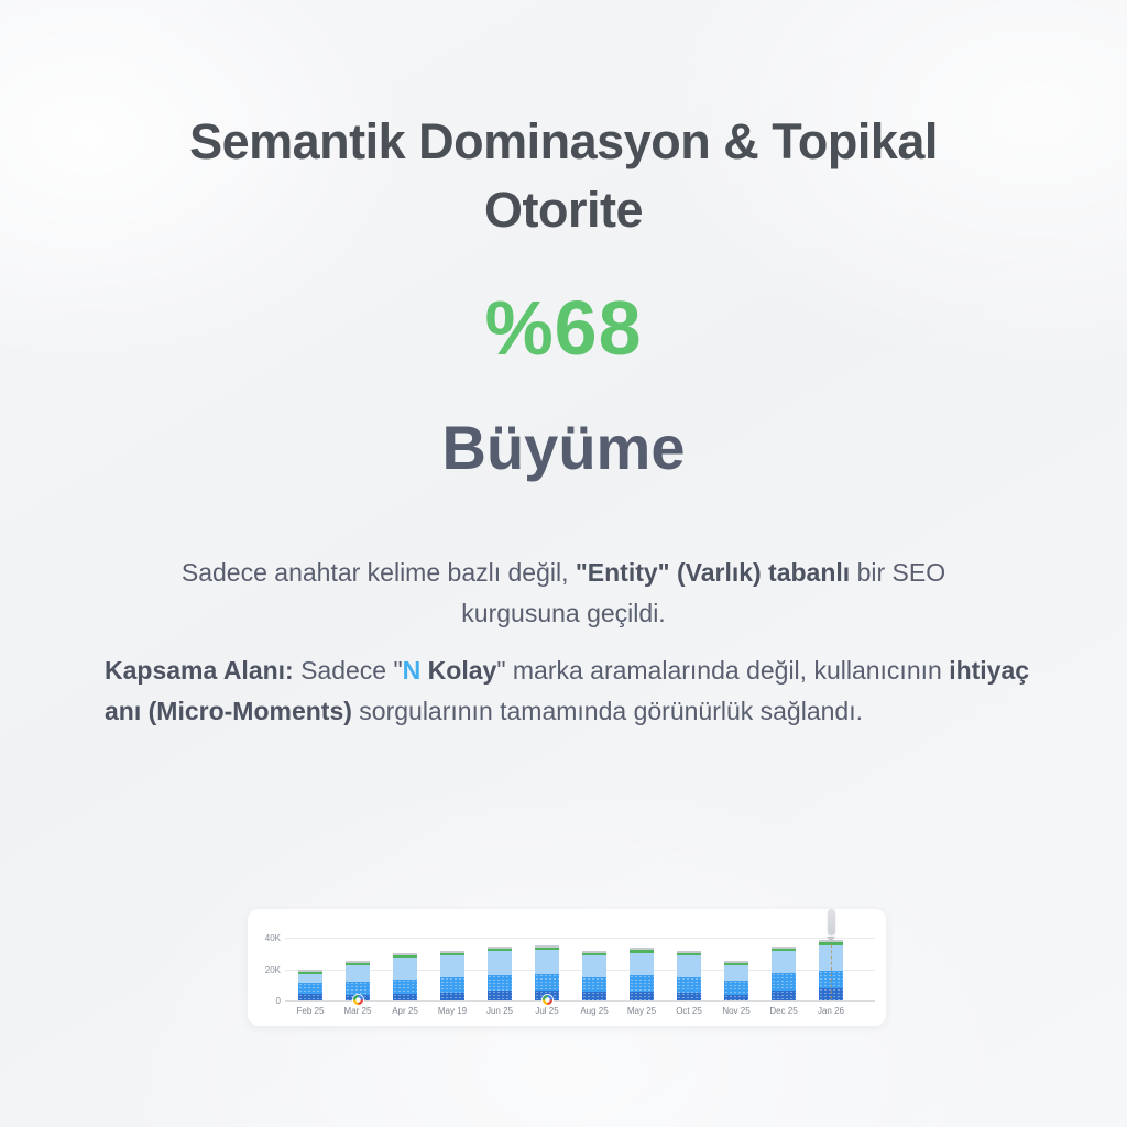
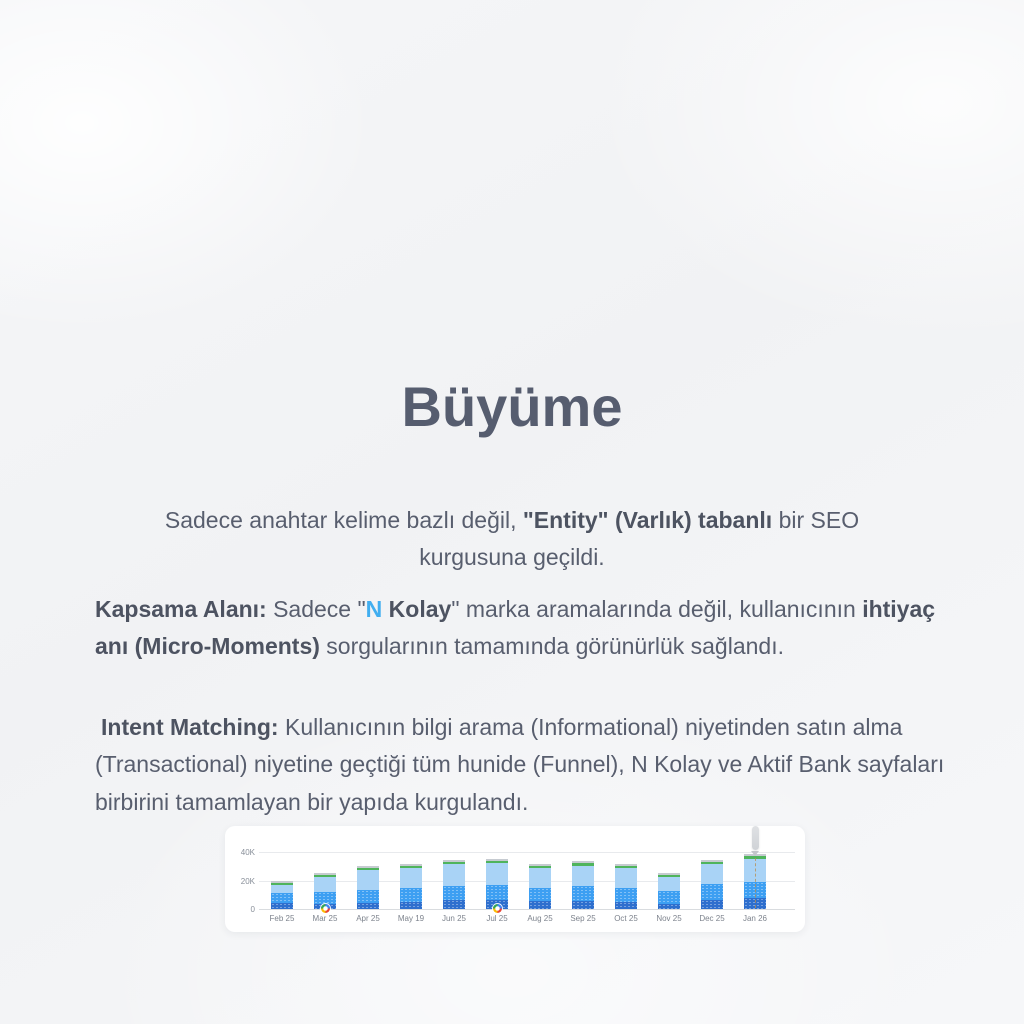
- Semantik Dominasyon & Topikal
- Otorite
- %68
  Büyüme
  Sadece anahtar kelime bazlı değil, "Entity" (Varlık) tabanlı bir SEO kurgusuna geçildi.
  Kapsama Alanı: Sadece "N Kolay" marka aramalarında değil, kullanıcının ihtiyaç anı (Micro-Moments) sorgularının tamamında görünürlük sağlandı.
+ Intent Matching: Kullanıcının bilgi arama (Informational) niyetinden satın alma (Transactional) niyetine geçtiği tüm hunide (Funnel), N Kolay ve Aktif Bank sayfaları birbirini tamamlayan bir yapıda kurgulandı.
  40K
  20K
  0
  Feb 25
  Mar 25
  Apr 25
  May 19
  Jun 25
  Jul 25
  Aug 25
- May 25
+ Sep 25
  Oct 25
  Nov 25
  Dec 25
  Jan 26
